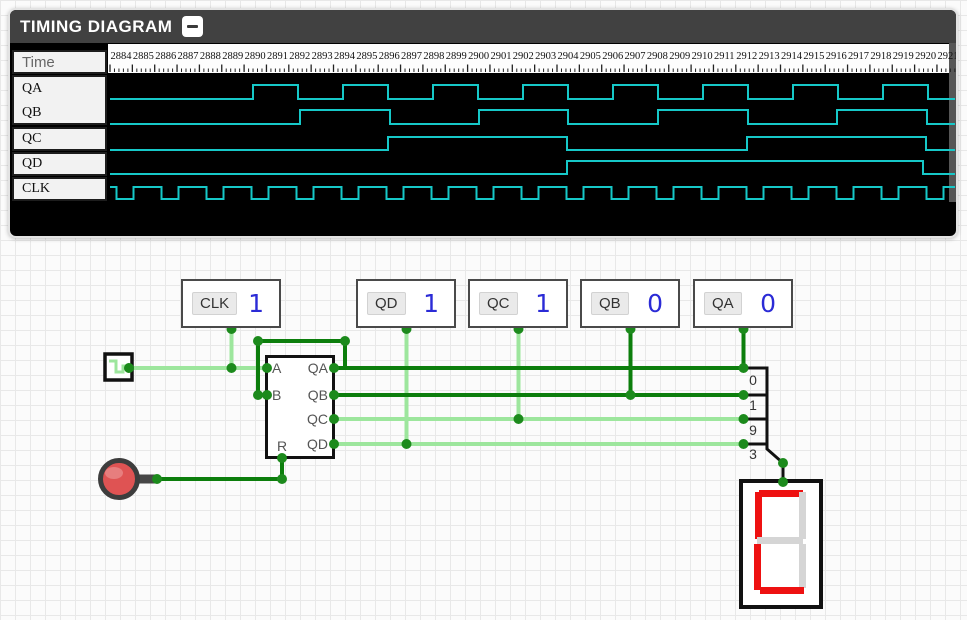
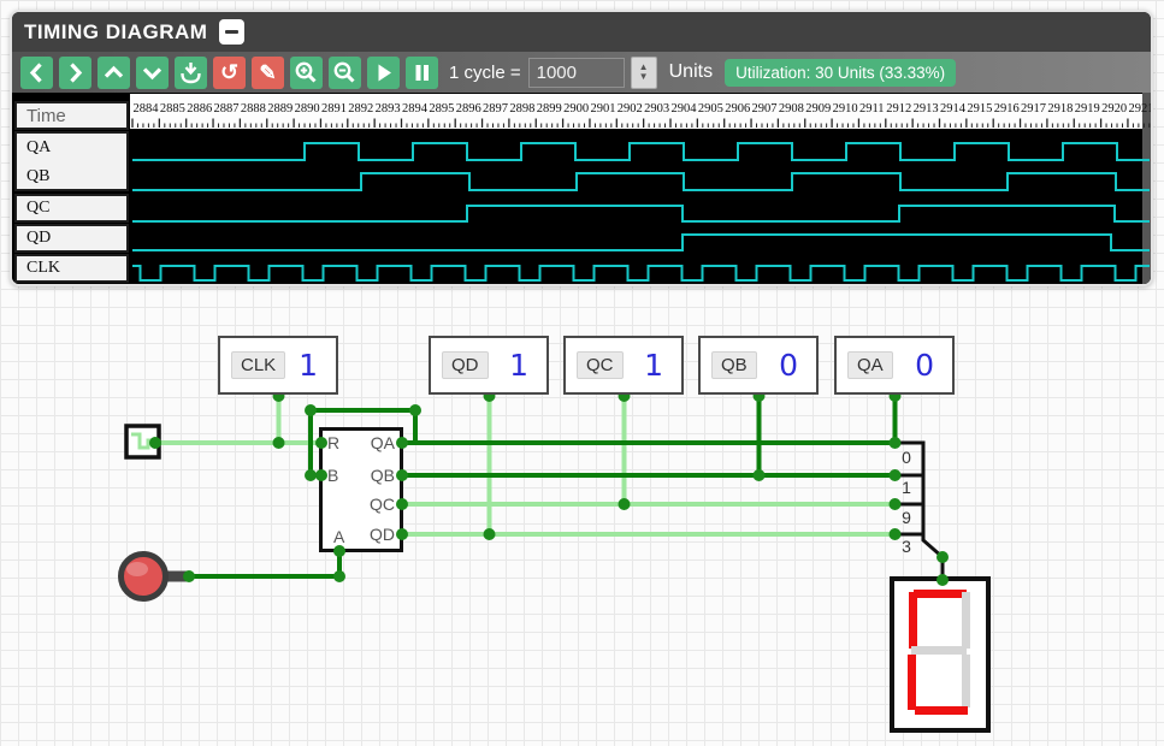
  TIMING DIAGRAM
+ ↺
+ ✎
+ 1 cycle =
+ 1000
+ ▲
+ ▼
+ Units
+ Utilization: 30 Units (33.33%)
  Time
  QA
  QB
  QC
  QD
  CLK
  2884
  2885
  2886
  2887
  2888
  2889
  2890
  2891
  2892
  2893
  2894
  2895
  2896
  2897
  2898
  2899
  2900
  2901
  2902
  2903
  2904
  2905
  2906
  2907
  2908
  2909
  2910
  2911
  2912
  2913
  2914
  2915
  2916
  2917
  2918
  2919
  2920
  2921
  0
  1
  9
  3
- A
+ R
  B
- R
+ A
  QA
  QB
  QC
  QD
  CLK
  1
  QD
  1
  QC
  1
  QB
  0
  QA
  0
